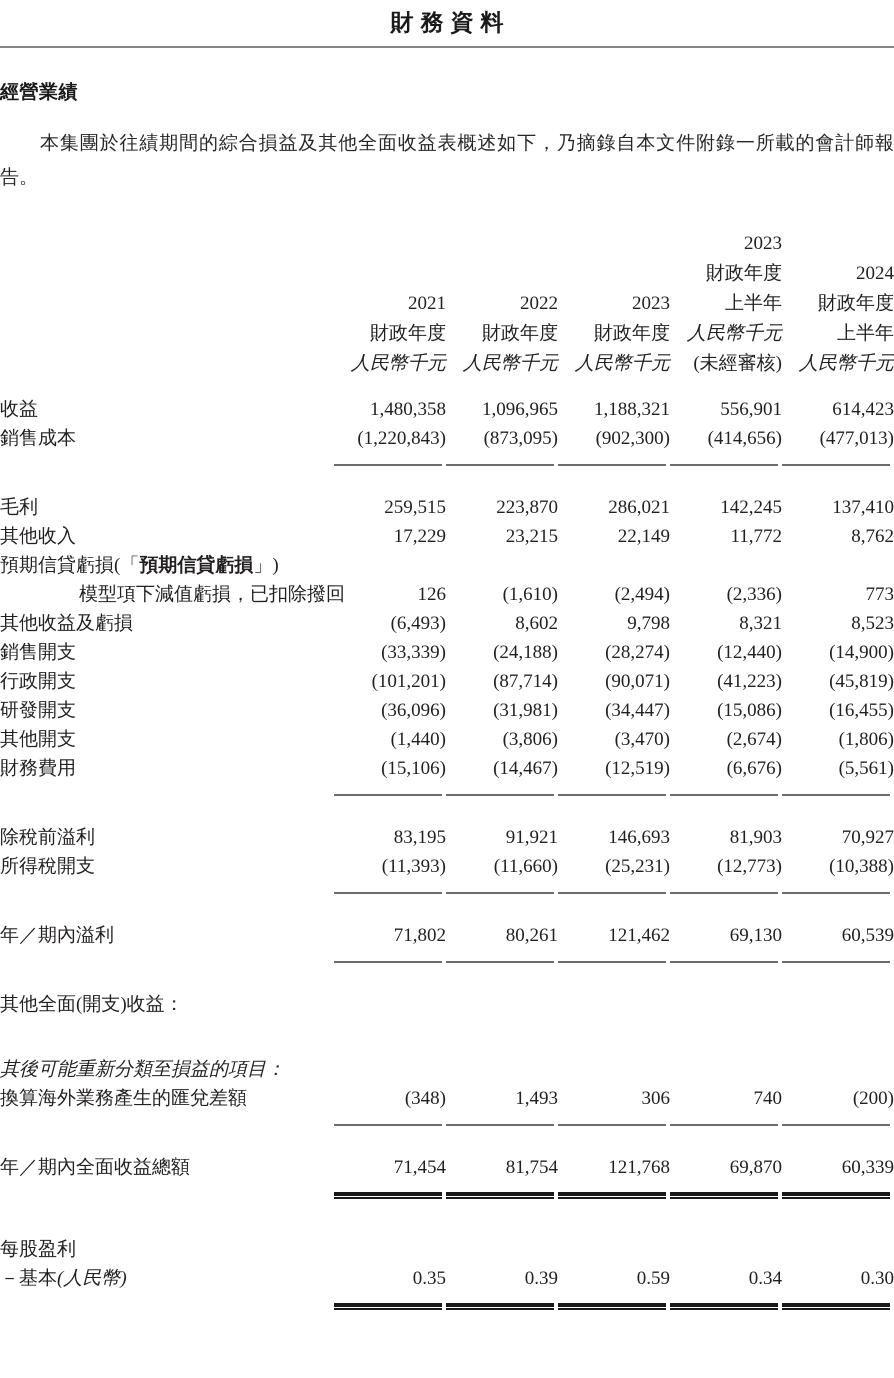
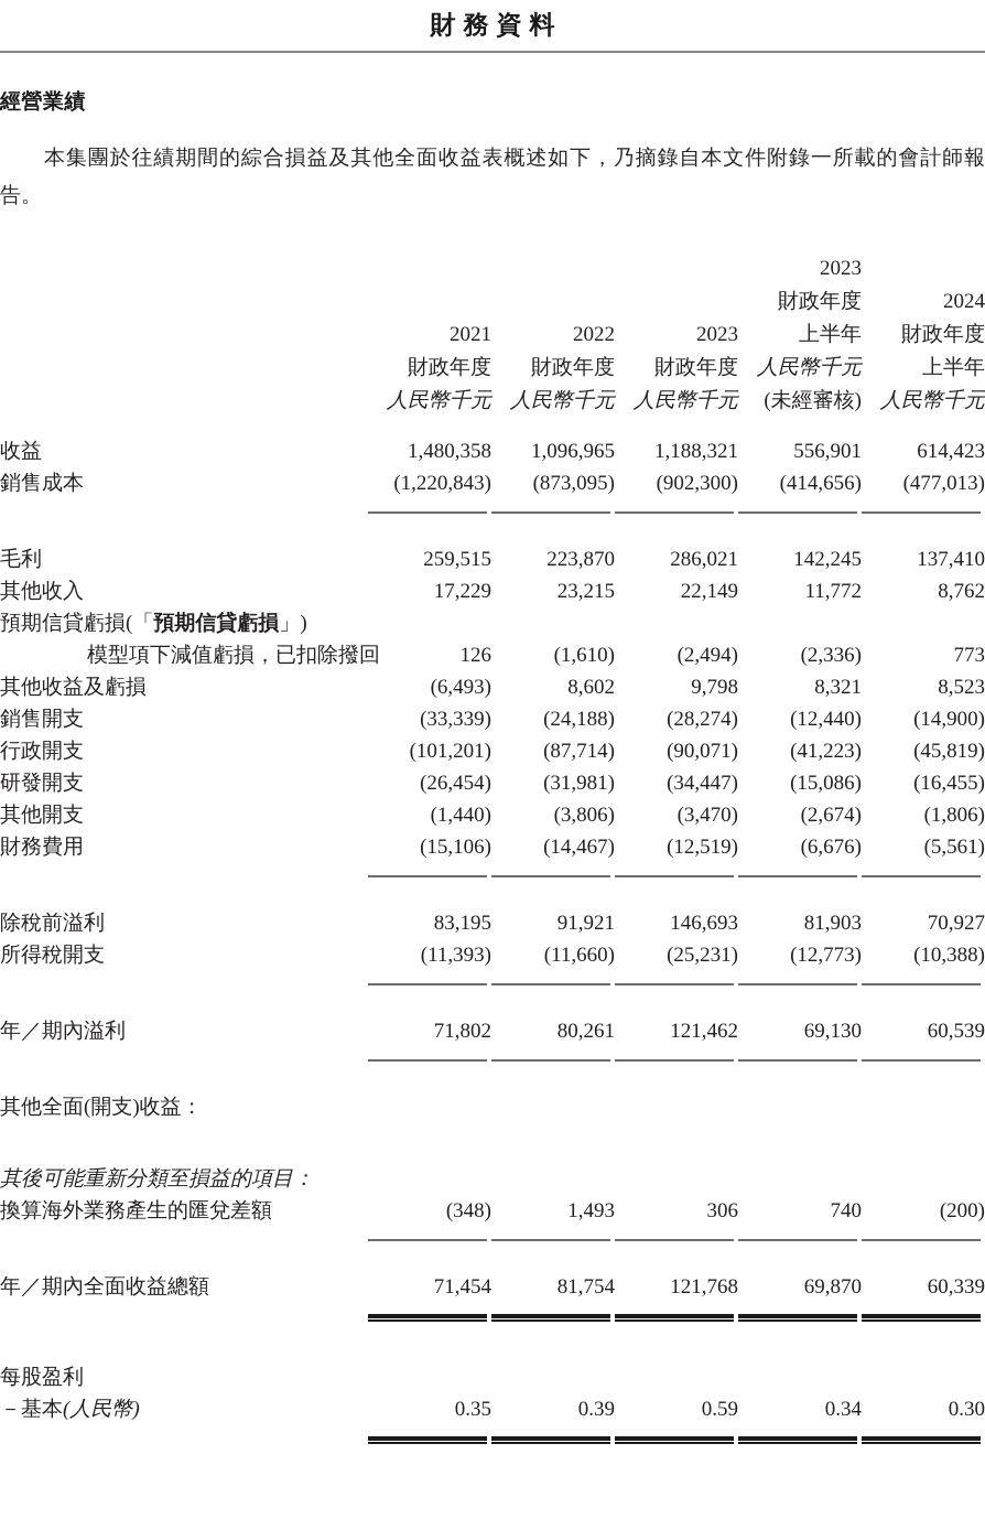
  財務資料
  經營業績
  本集團於往績期間的綜合損益及其他全面收益表概述如下，乃摘錄自本文件附錄一所載的會計師報告。
  	2021 財政年度 人民幣千元	2022 財政年度 人民幣千元	2023 財政年度 人民幣千元	2023 財政年度 上半年 人民幣千元 (未經審核)	2024 財政年度 上半年 人民幣千元
  收益	1,480,358	1,096,965	1,188,321	556,901	614,423
  銷售成本	(1,220,843)	(873,095)	(902,300)	(414,656)	(477,013)
  毛利	259,515	223,870	286,021	142,245	137,410
  其他收入	17,229	23,215	22,149	11,772	8,762
  預期信貸虧損(「預期信貸虧損」)
  模型項下減值虧損，已扣除撥回	126	(1,610)	(2,494)	(2,336)	773
  其他收益及虧損	(6,493)	8,602	9,798	8,321	8,523
  銷售開支	(33,339)	(24,188)	(28,274)	(12,440)	(14,900)
  行政開支	(101,201)	(87,714)	(90,071)	(41,223)	(45,819)
- 研發開支	(36,096)	(31,981)	(34,447)	(15,086)	(16,455)
+ 研發開支	(26,454)	(31,981)	(34,447)	(15,086)	(16,455)
  其他開支	(1,440)	(3,806)	(3,470)	(2,674)	(1,806)
  財務費用	(15,106)	(14,467)	(12,519)	(6,676)	(5,561)
  除稅前溢利	83,195	91,921	146,693	81,903	70,927
  所得稅開支	(11,393)	(11,660)	(25,231)	(12,773)	(10,388)
  年／期內溢利	71,802	80,261	121,462	69,130	60,539
  其他全面(開支)收益：
  其後可能重新分類至損益的項目：
  換算海外業務產生的匯兌差額	(348)	1,493	306	740	(200)
  年／期內全面收益總額	71,454	81,754	121,768	69,870	60,339
  每股盈利
  －基本(人民幣)	0.35	0.39	0.59	0.34	0.30
